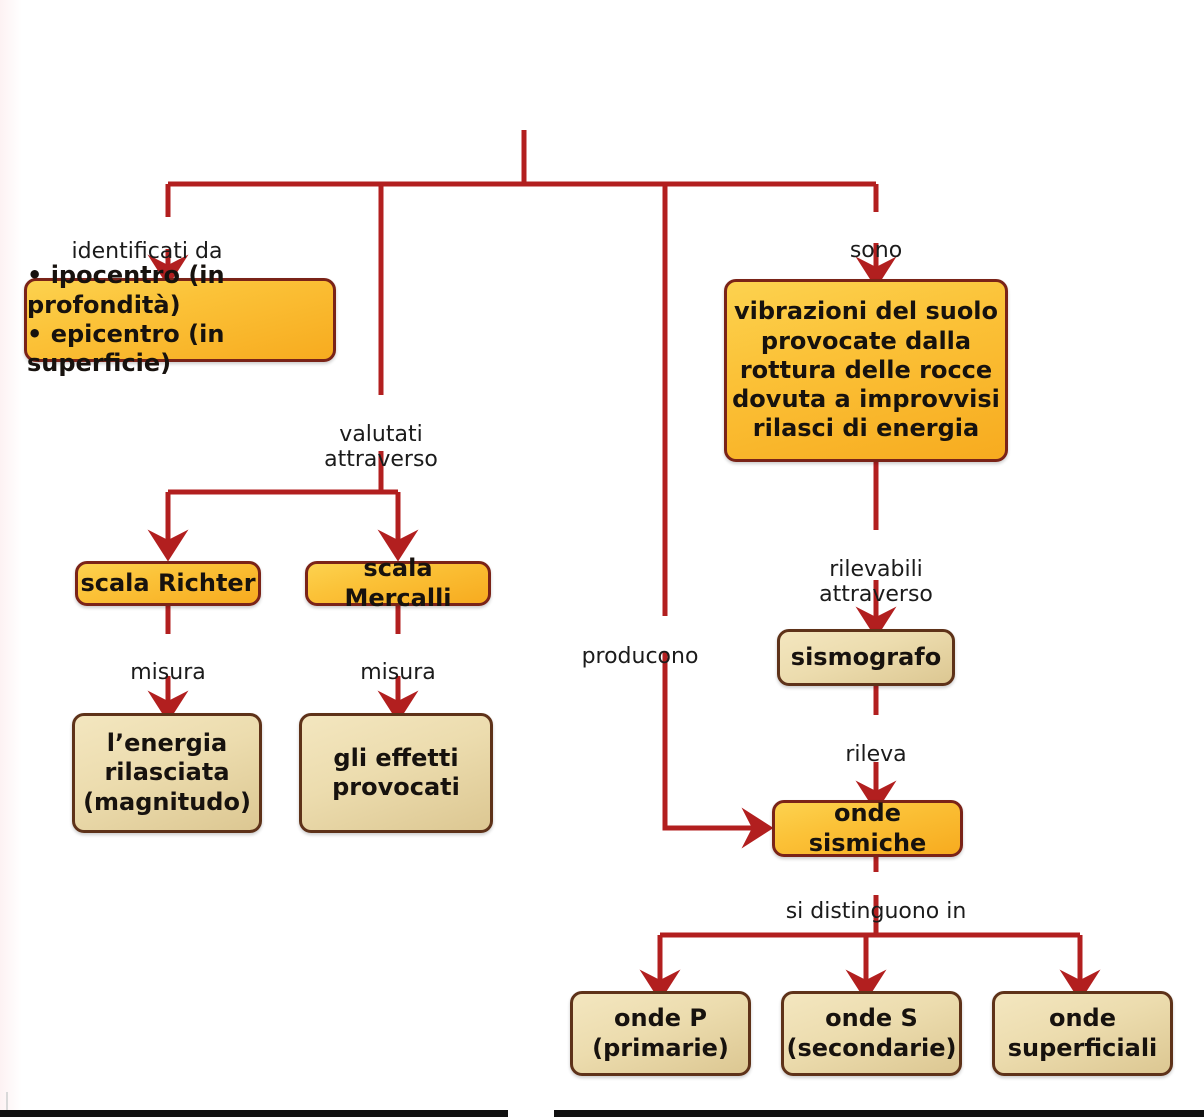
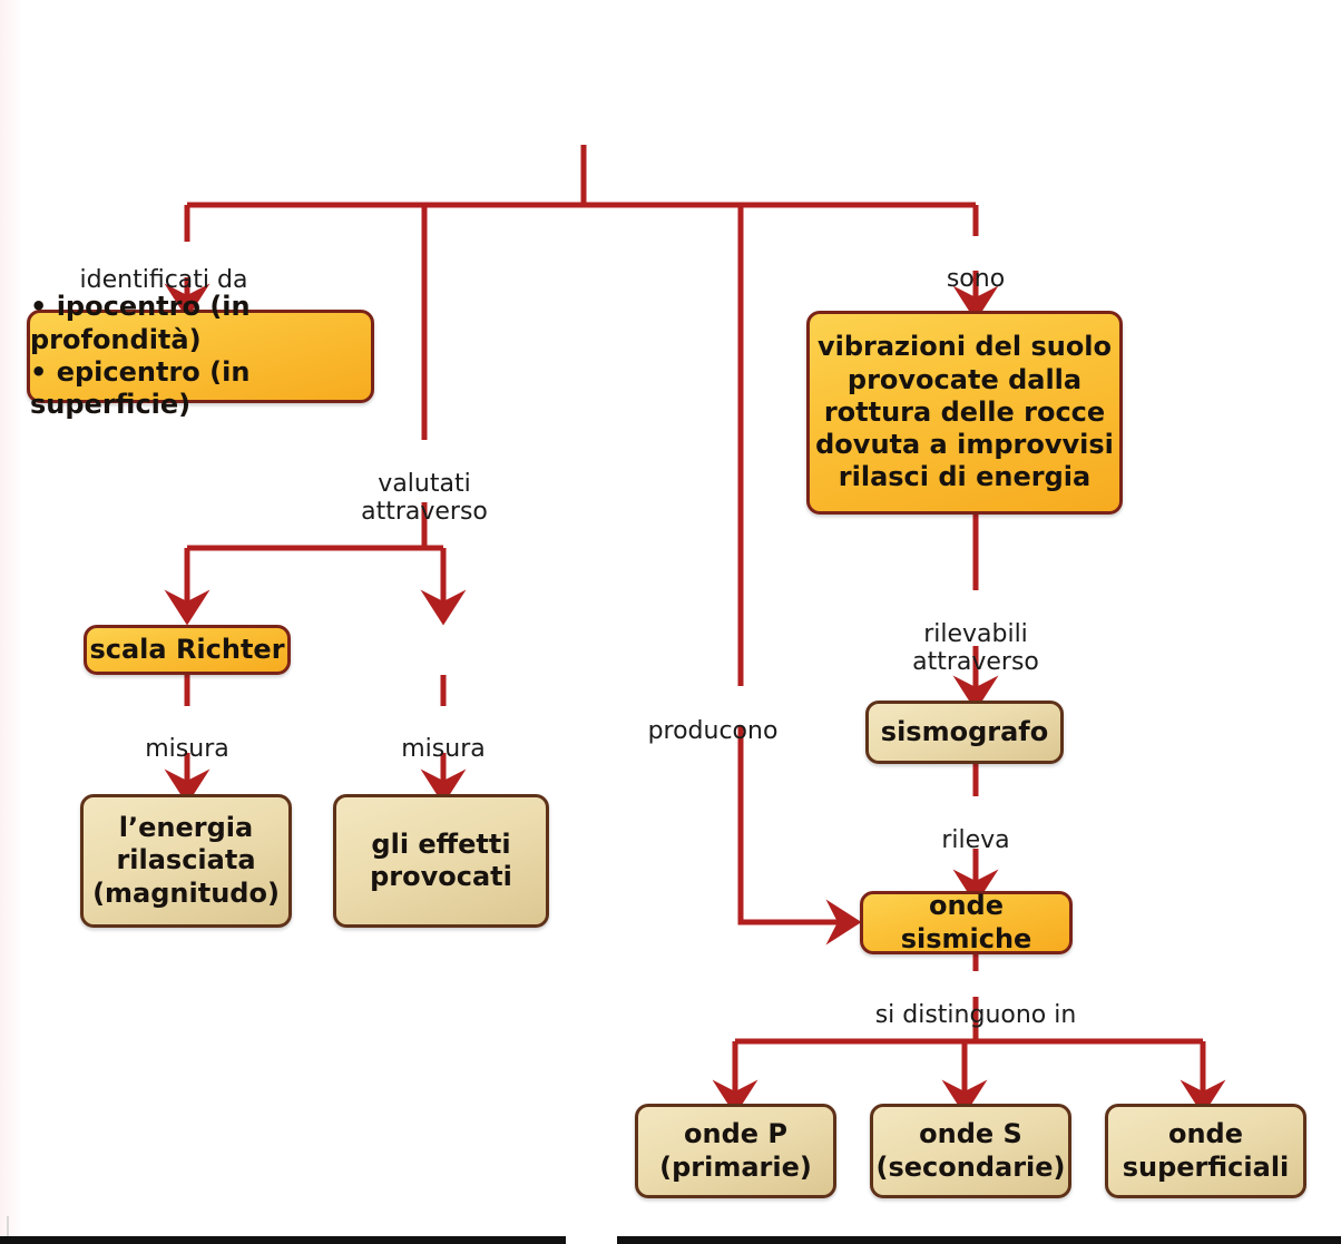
  • ipocentro (in profondità)
  • epicentro (in superficie)
  vibrazioni del suolo
  provocate dalla
  rottura delle rocce
  dovuta a improvvisi
  rilasci di energia
  scala Richter
- scala Mercalli
  l’energia
  rilasciata
  (magnitudo)
  gli effetti
  provocati
  sismografo
  onde sismiche
  onde P
  (primarie)
  onde S
  (secondarie)
  onde
  superficiali
  identificati da
  valutati
  attraverso
  producono
  sono
  rilevabili
  attraverso
  rileva
  misura
  misura
  si distinguono in
